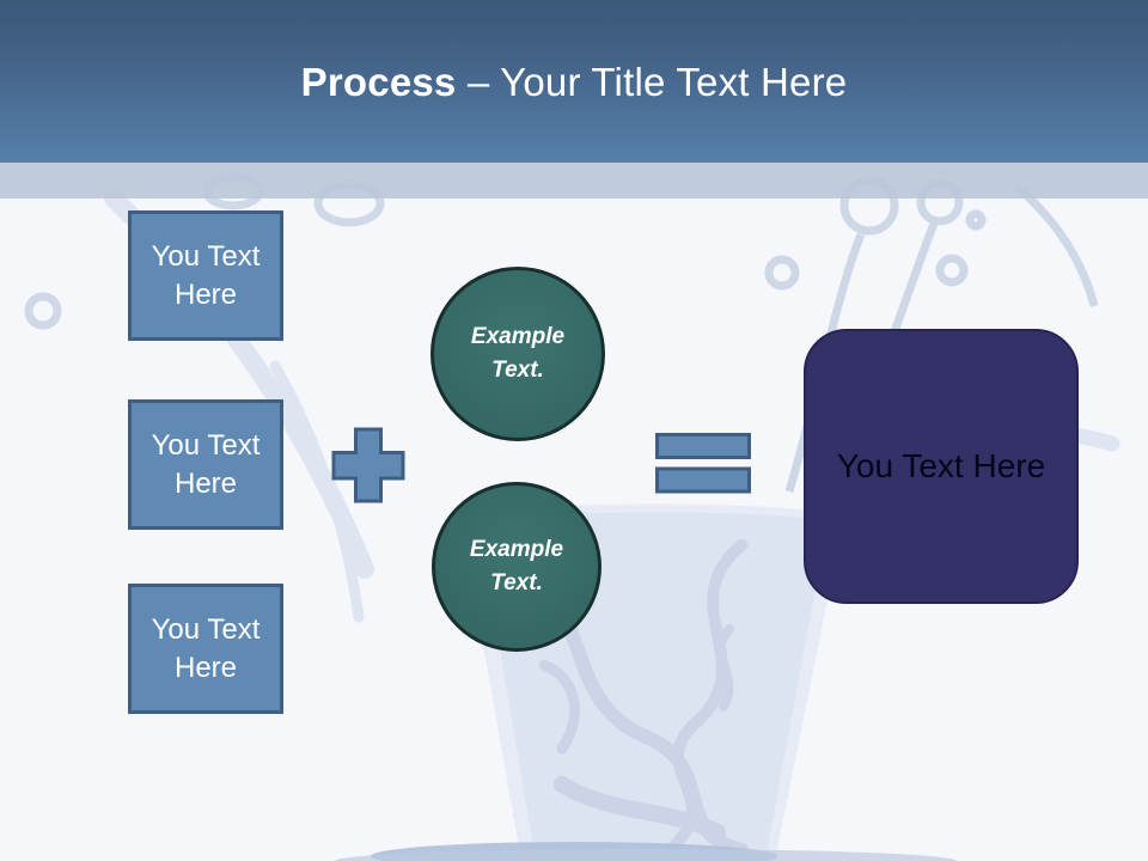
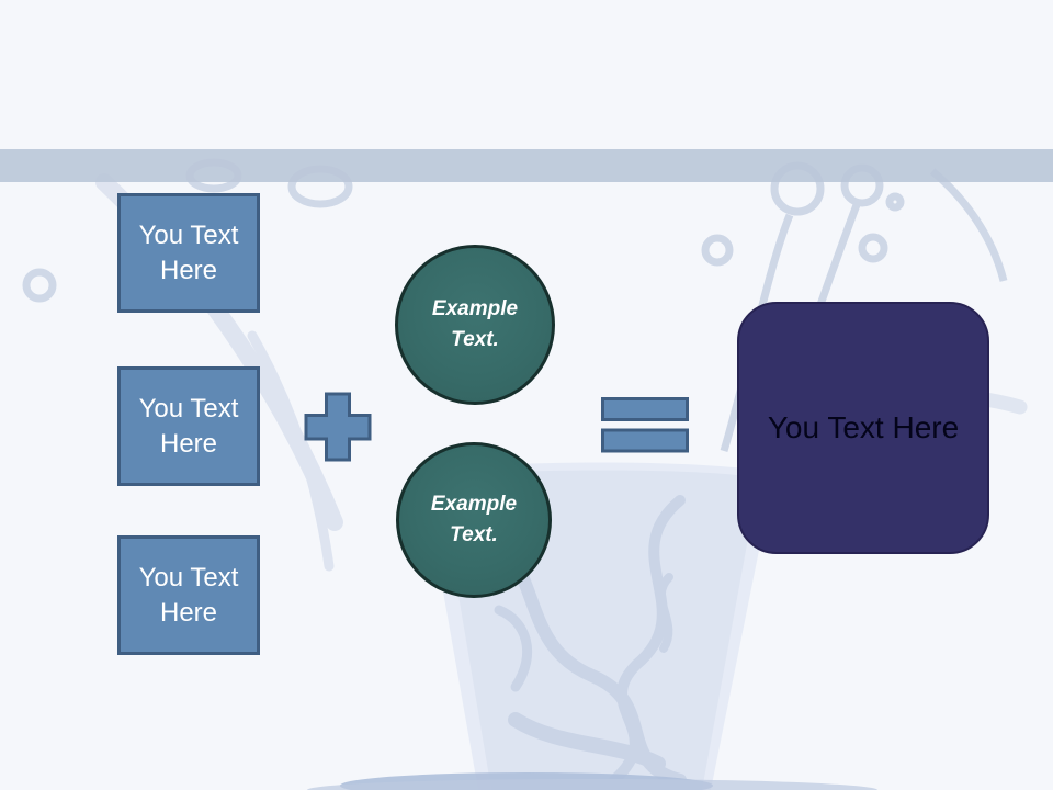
- Process – Your Title Text Here
  You Text Here
  You Text Here
  You Text Here
  Example Text.
  Example Text.
  You Text Here
